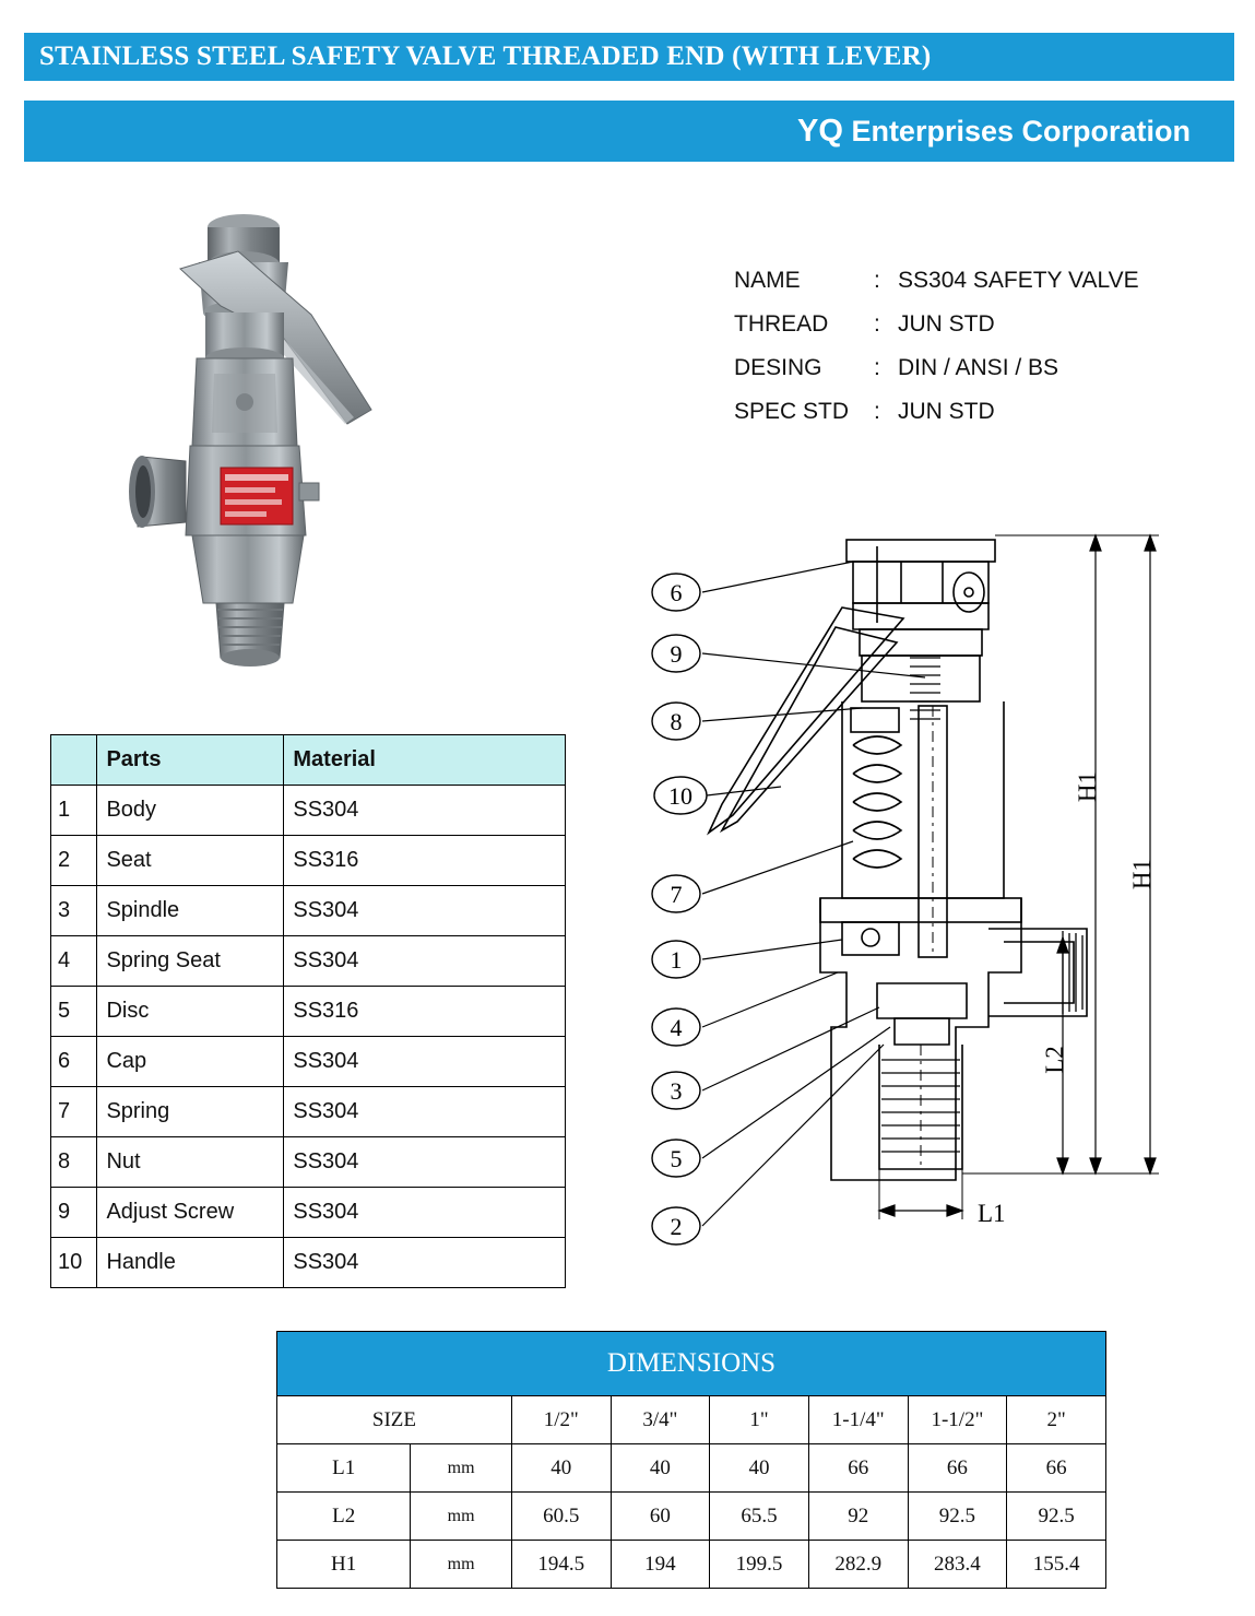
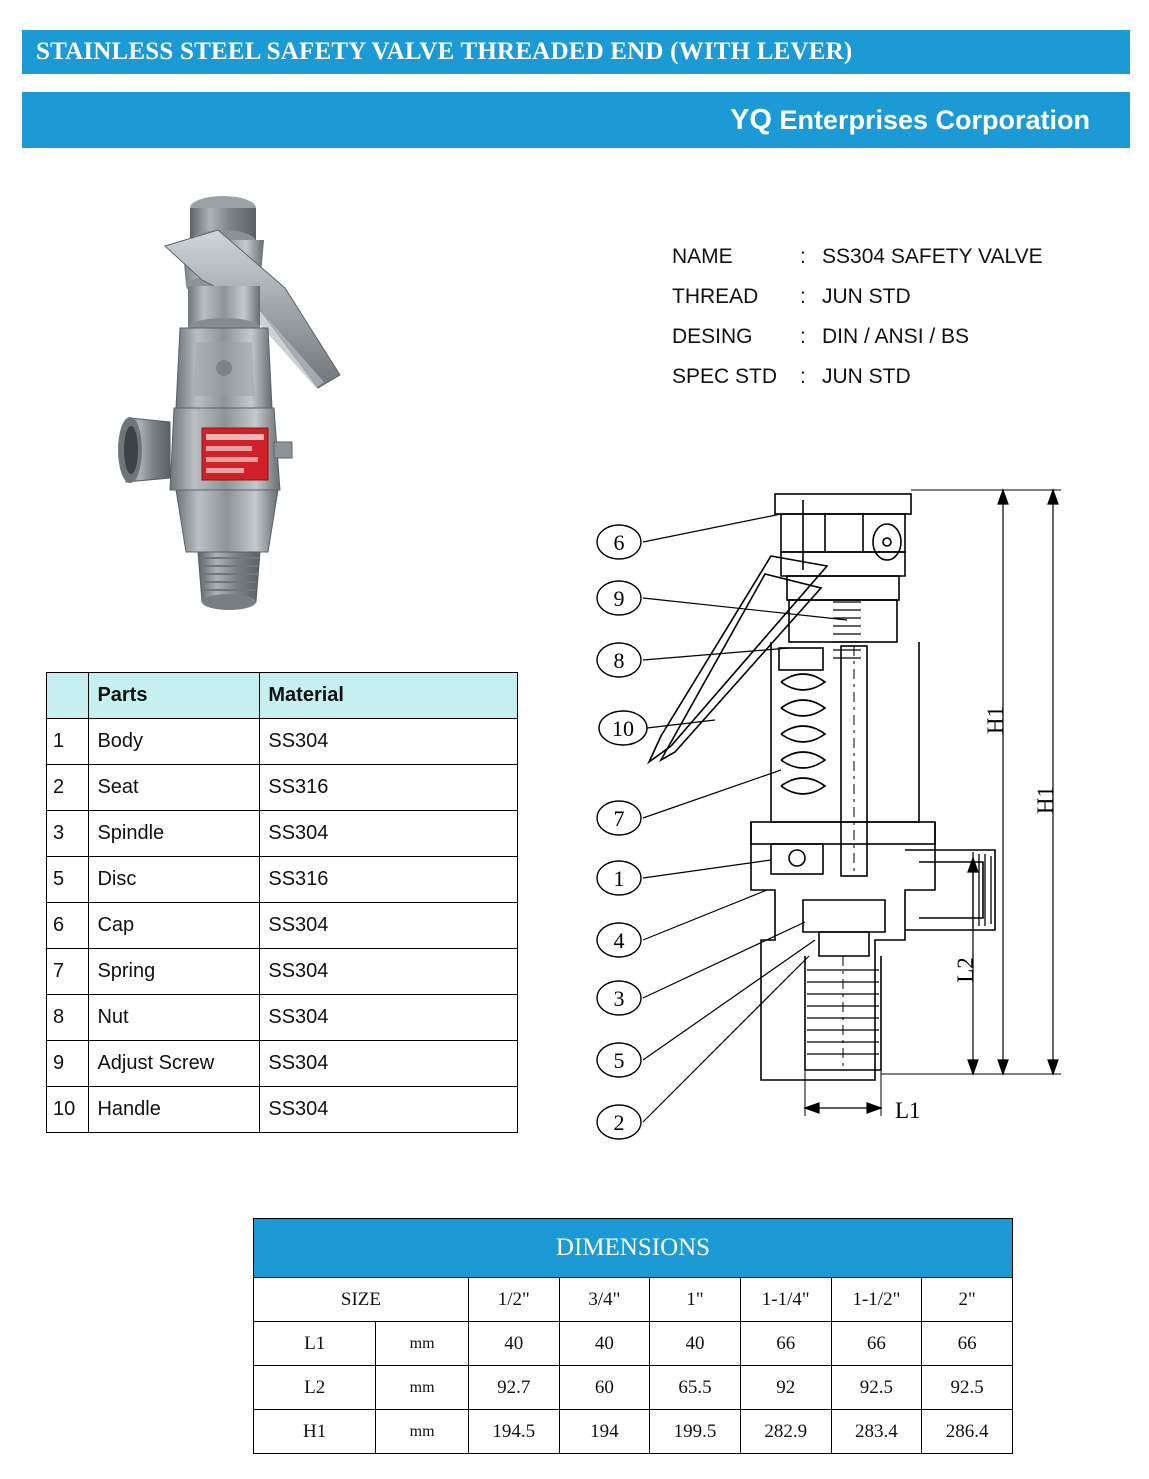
  STAINLESS STEEL SAFETY VALVE THREADED END (WITH LEVER)
  YQ Enterprises Corporation
  NAME
  :
  SS304 SAFETY VALVE
  THREAD
  :
  JUN STD
  DESING
  :
  DIN / ANSI / BS
  SPEC STD
  :
  JUN STD
  	Parts	Material
  1	Body	SS304
  2	Seat	SS316
  3	Spindle	SS304
- 4	Spring Seat	SS304
  5	Disc	SS316
  6	Cap	SS304
  7	Spring	SS304
  8	Nut	SS304
  9	Adjust Screw	SS304
  10	Handle	SS304
  6
  9
  8
  10
  7
  1
  4
  3
  5
  2
  L1
  DIMENSIONS
  SIZE	1/2"	3/4"	1"	1-1/4"	1-1/2"	2"
  L1	mm	40	40	40	66	66	66
- L2	mm	60.5	60	65.5	92	92.5	92.5
+ L2	mm	92.7	60	65.5	92	92.5	92.5
- H1	mm	194.5	194	199.5	282.9	283.4	155.4
+ H1	mm	194.5	194	199.5	282.9	283.4	286.4
